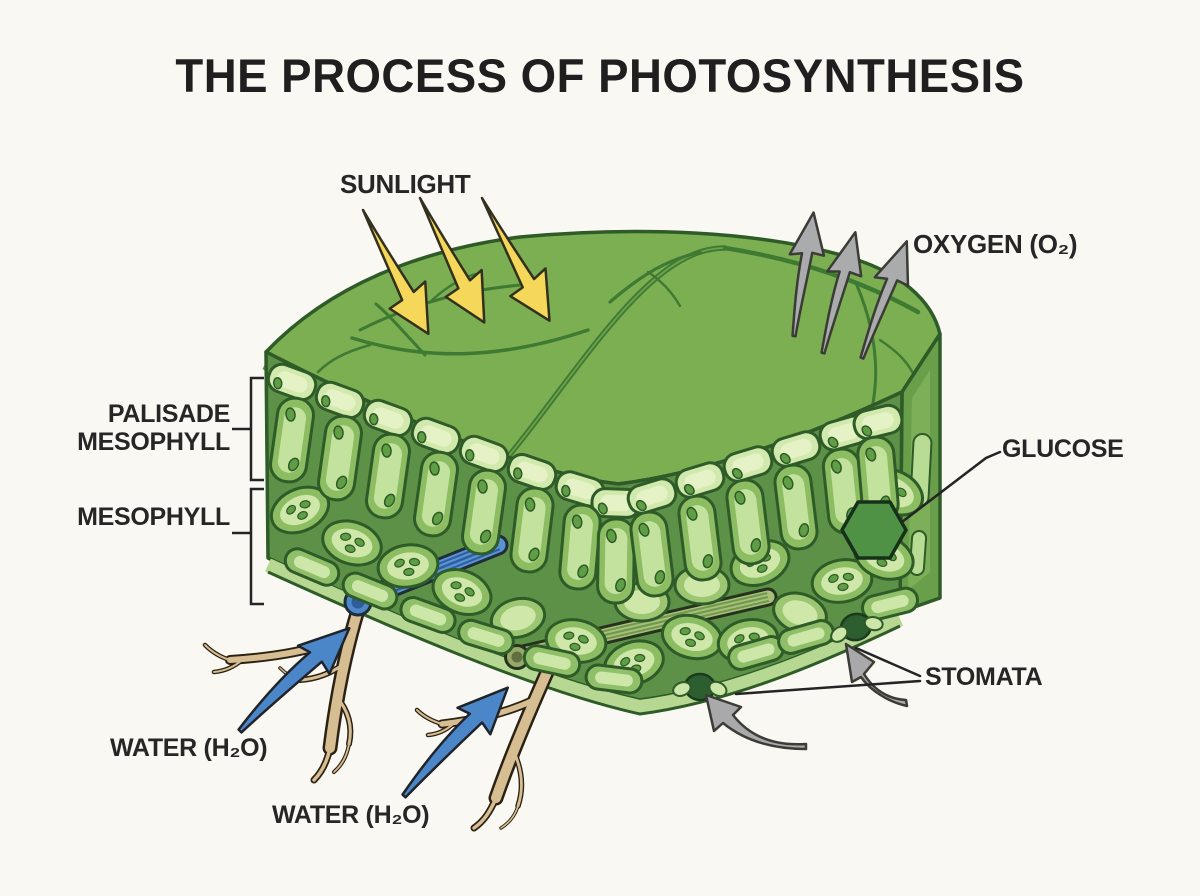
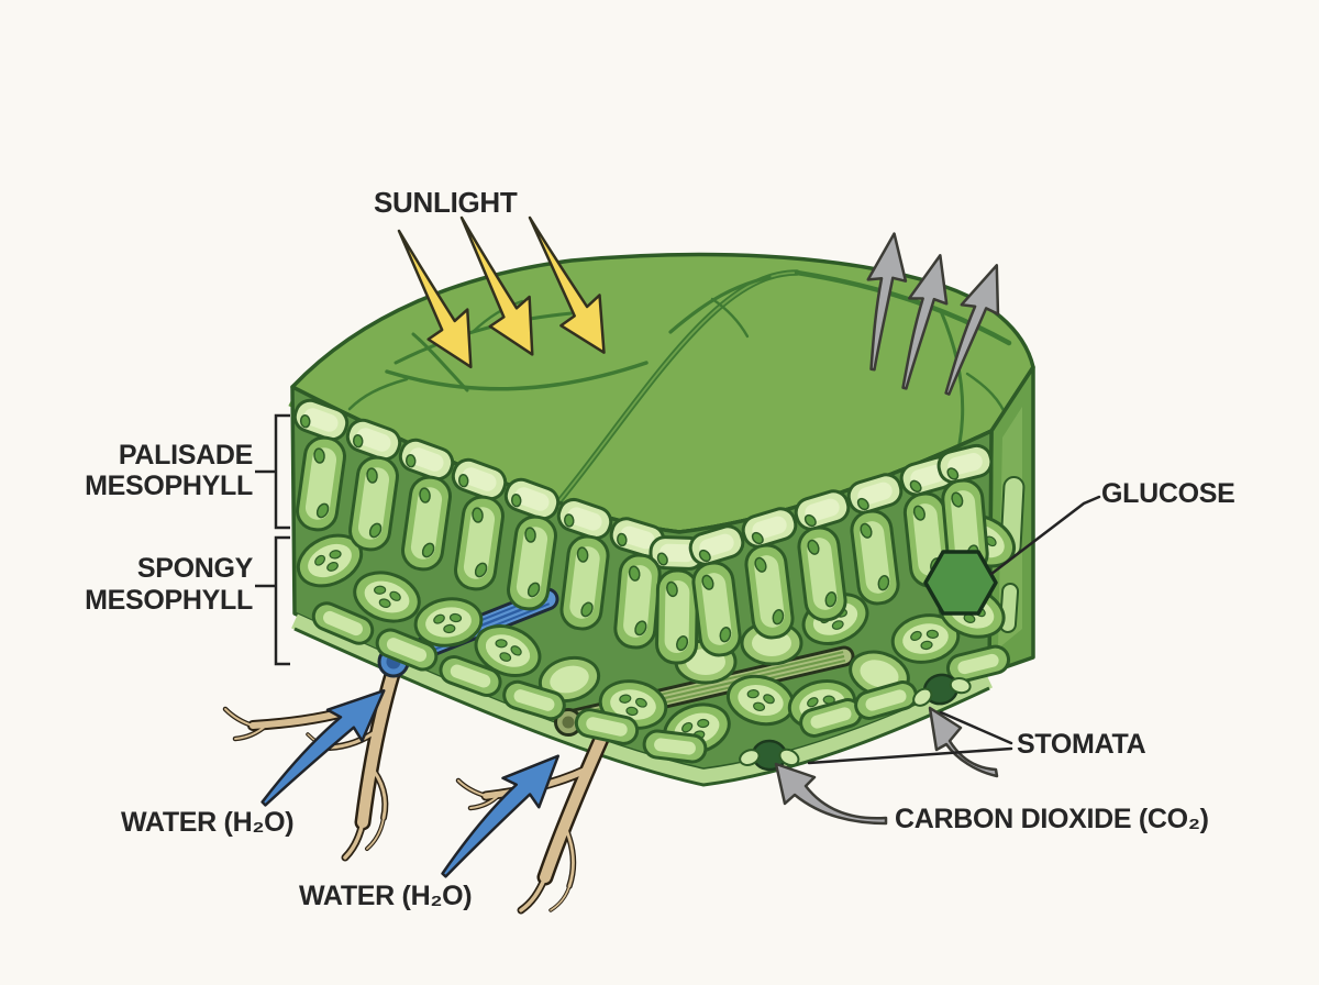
- THE PROCESS OF PHOTOSYNTHESIS
  SUNLIGHT
- OXYGEN (O₂)
  PALISADE
  MESOPHYLL
+ SPONGY
  MESOPHYLL
  GLUCOSE
  STOMATA
+ CARBON DIOXIDE (CO₂)
  WATER (H₂O)
  WATER (H₂O)
